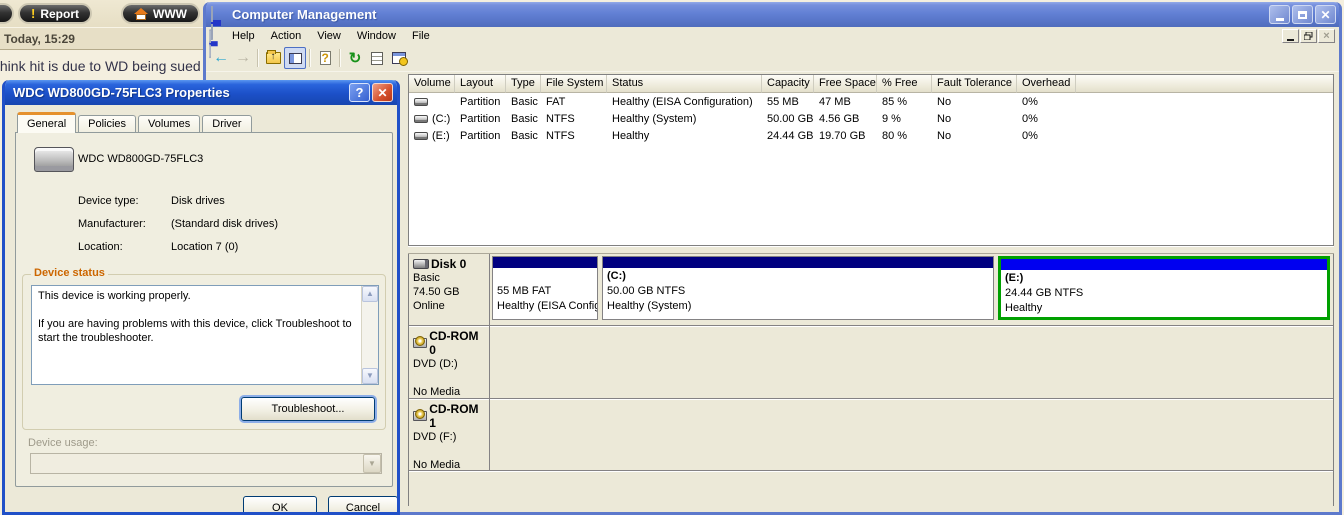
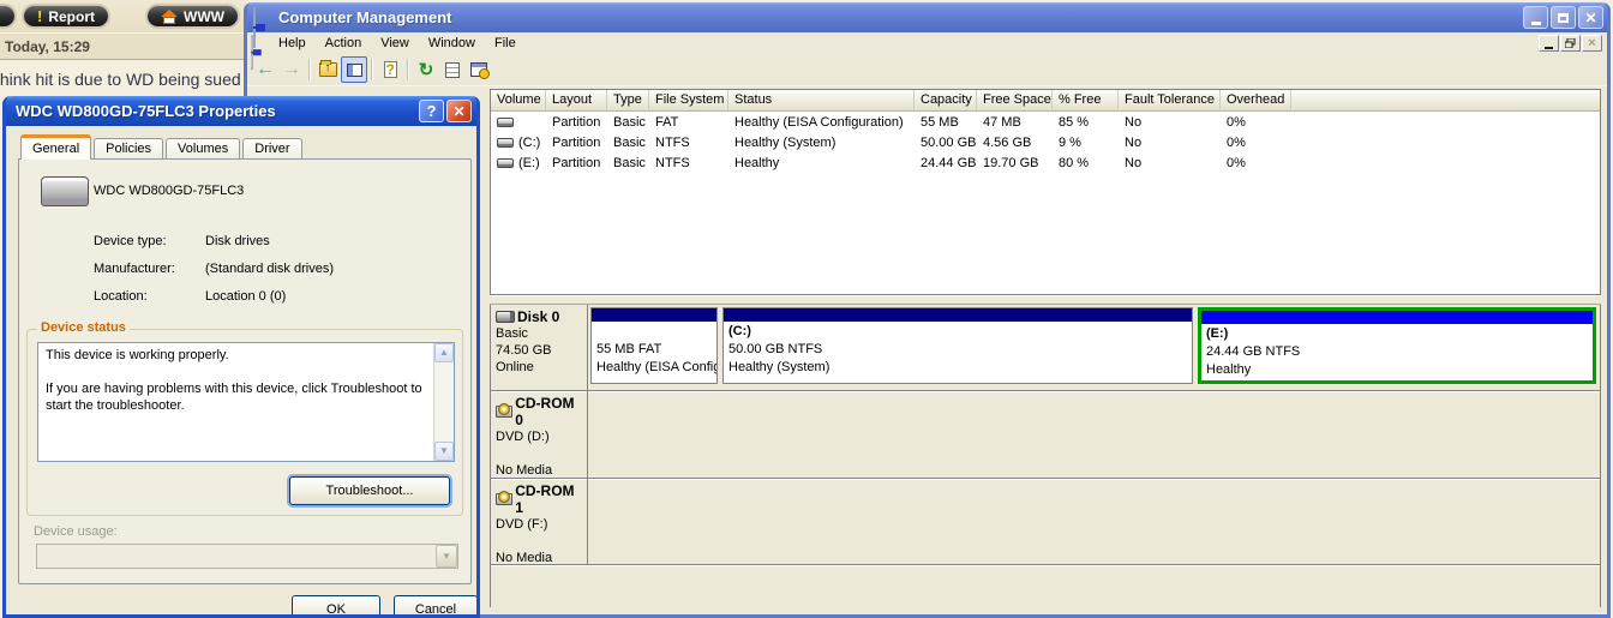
  !
  Report
  WWW
  Today, 15:29
  hink hit is due to WD being sued
  Computer Management
  ✕
  Help
  Action
  View
  Window
  File
  ×
  ←
  →
  ↑
  ?
  ↻
  Volume
  Layout
  Type
  File System
  Status
  Capacity
  Free Space
  % Free
  Fault Tolerance
  Overhead
  Partition
  Basic
  FAT
  Healthy (EISA Configuration)
  55 MB
  47 MB
  85 %
  No
  0%
  (C:)
  Partition
  Basic
  NTFS
  Healthy (System)
  50.00 GB
  4.56 GB
  9 %
  No
  0%
  (E:)
  Partition
  Basic
  NTFS
  Healthy
  24.44 GB
  19.70 GB
  80 %
  No
  0%
  Disk 0
  Basic
  74.50 GB
  Online
  55 MB FAT
  Healthy (EISA Confi
  (C:)
  50.00 GB NTFS
  Healthy (System)
  (E:)
  24.44 GB NTFS
  Healthy
  CD-ROM 0
  DVD (D:)
  No Media
  CD-ROM 1
  DVD (F:)
  No Media
  WDC WD800GD-75FLC3 Properties
  ?
  ✕
  General
  Policies
  Volumes
  Driver
  WDC WD800GD-75FLC3
  Device type:
  Disk drives
  Manufacturer:
  (Standard disk drives)
  Location:
- Location 7 (0)
+ Location 0 (0)
  Device status
  This device is working properly.
  If you are having problems with this device, click Troubleshoot to start the troubleshooter.
  ▲
  ▼
  Troubleshoot...
  Device usage:
  ▼
  OK
  Cancel
